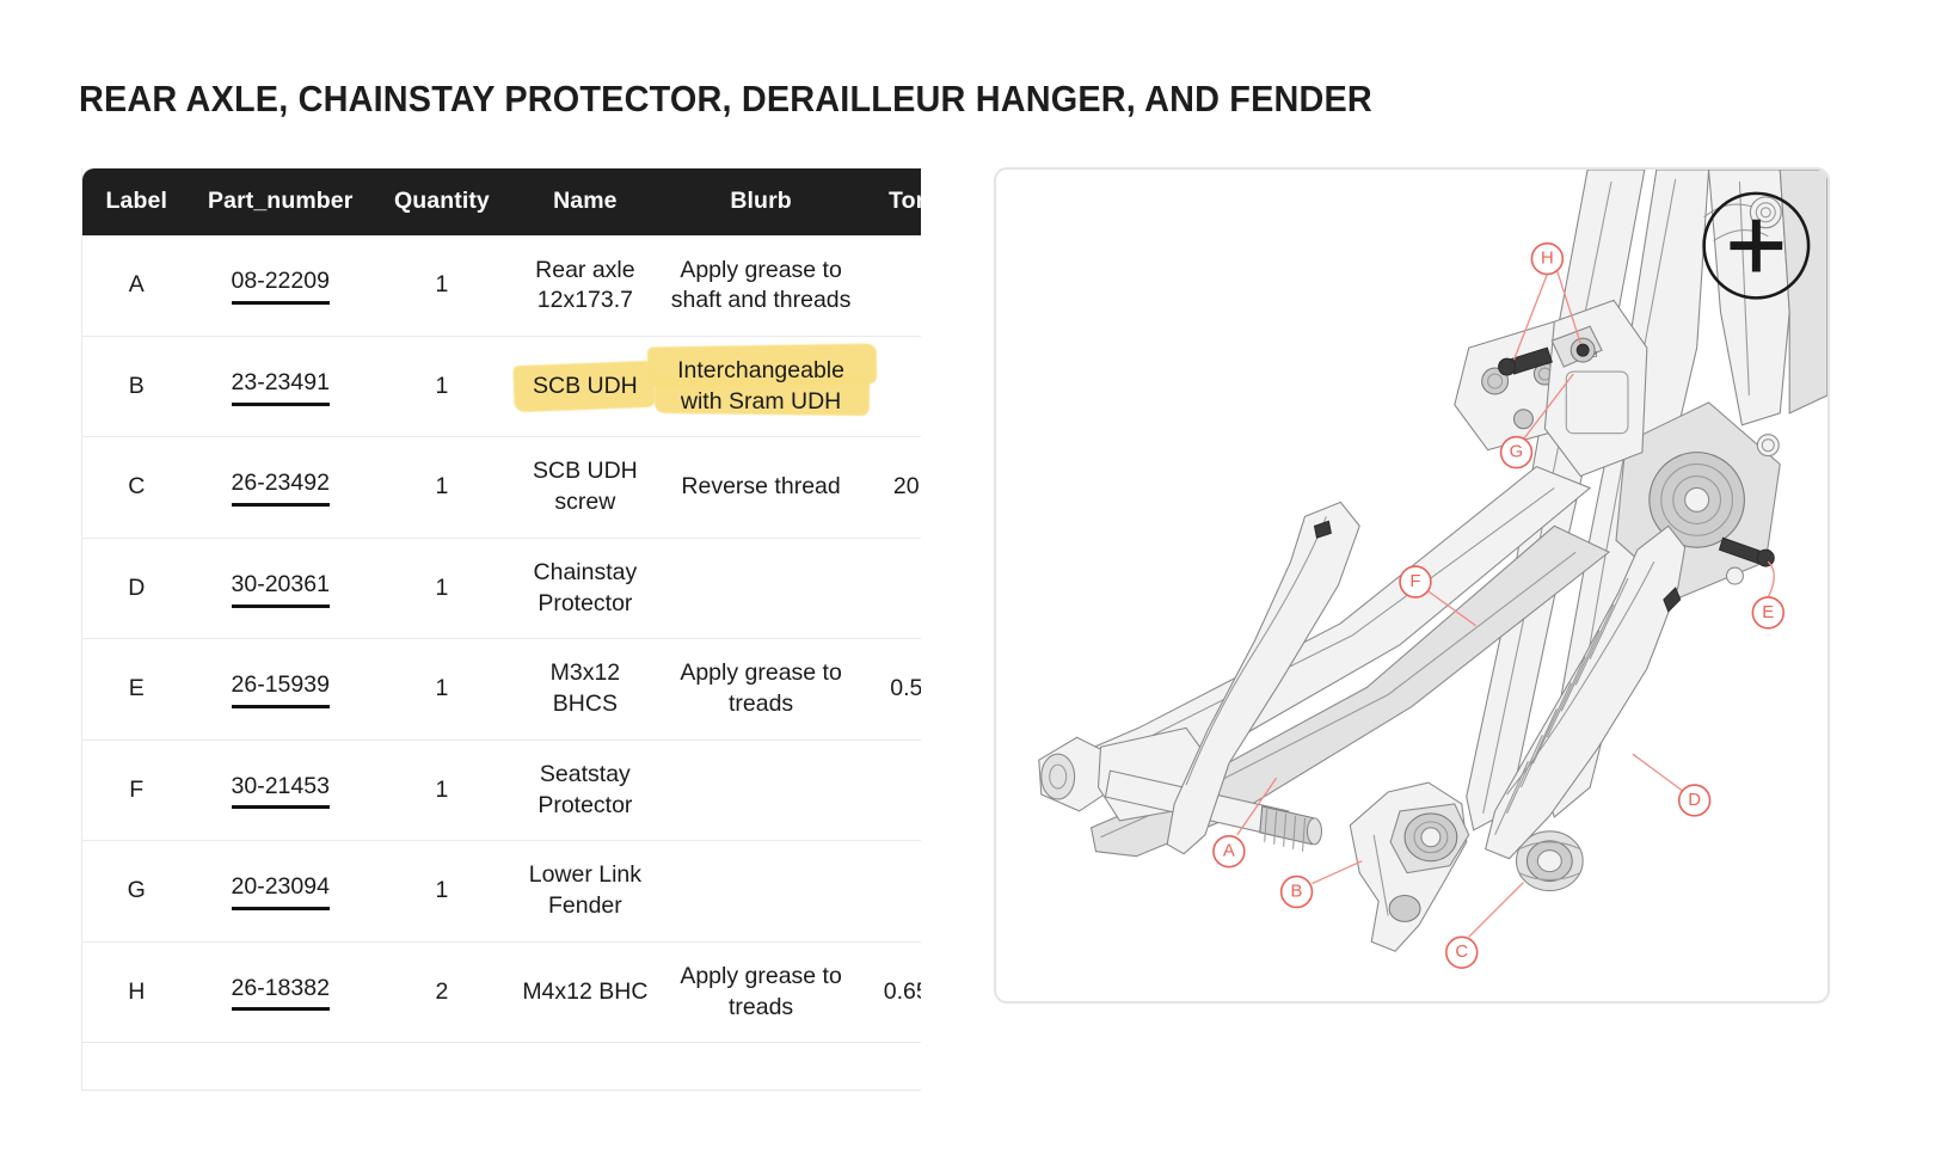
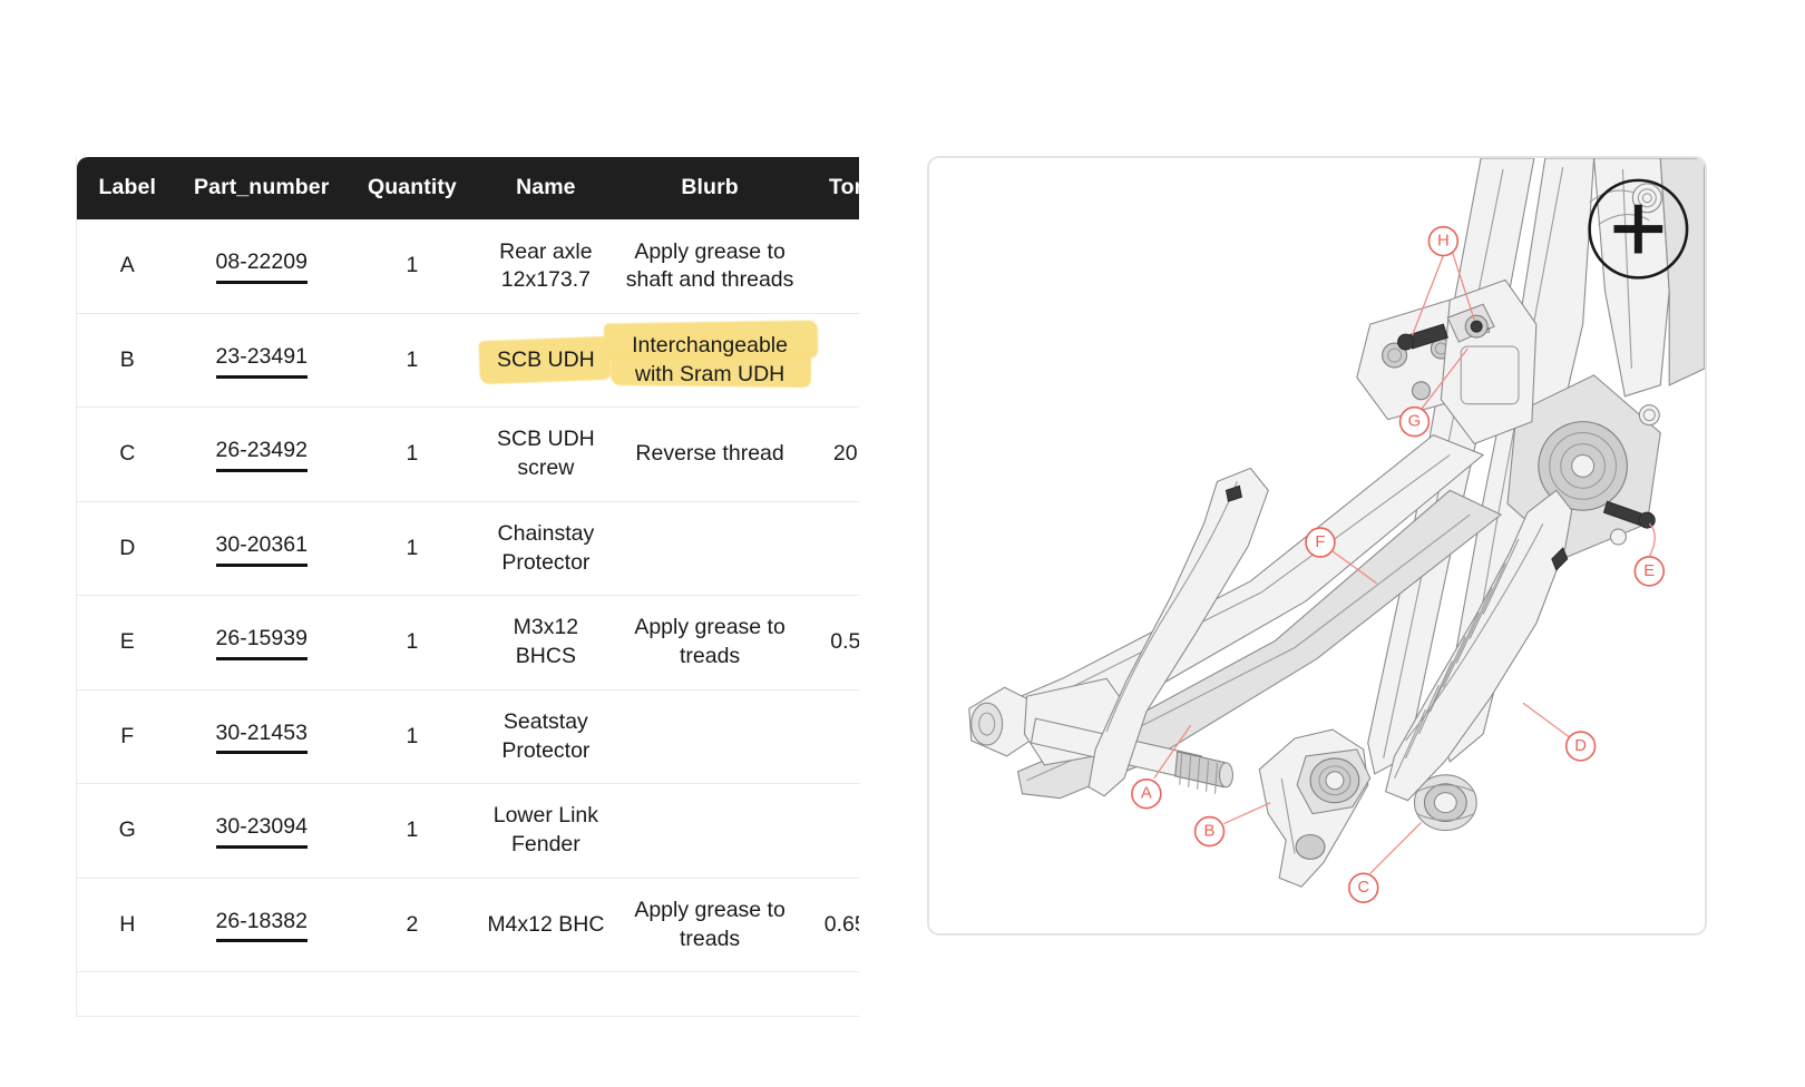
- REAR AXLE, CHAINSTAY PROTECTOR, DERAILLEUR HANGER, AND FENDER
  Label	Part_number	Quantity	Name	Blurb	Tor
  A	08-22209	1	Rear axle 12x173.7	Apply grease to shaft and threads
  B	23-23491	1	SCB UDH	Interchangeable with Sram UDH
  C	26-23492	1	SCB UDH screw	Reverse thread	20
  D	30-20361	1	Chainstay Protector
  E	26-15939	1	M3x12 BHCS	Apply grease to treads	0.5
  F	30-21453	1	Seatstay Protector
- G	20-23094	1	Lower Link Fender
+ G	30-23094	1	Lower Link Fender
  H	26-18382	2	M4x12 BHC	Apply grease to treads	0.6
  A
  B
  C
  D
  E
  F
  G
  H
